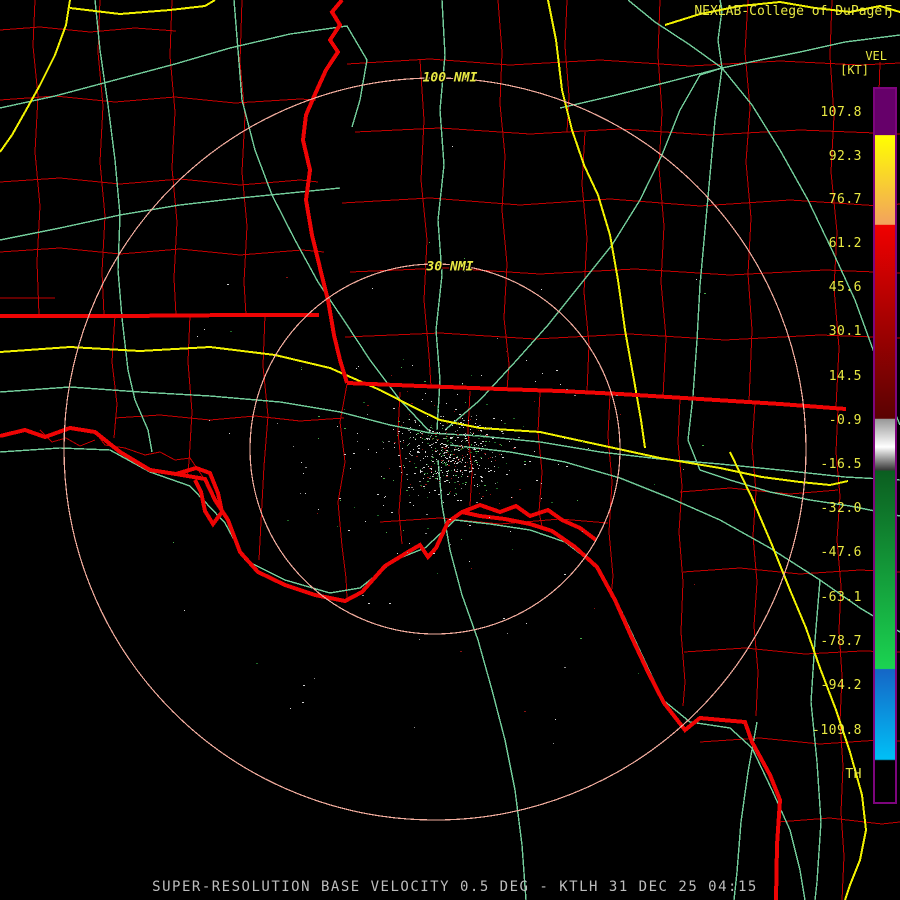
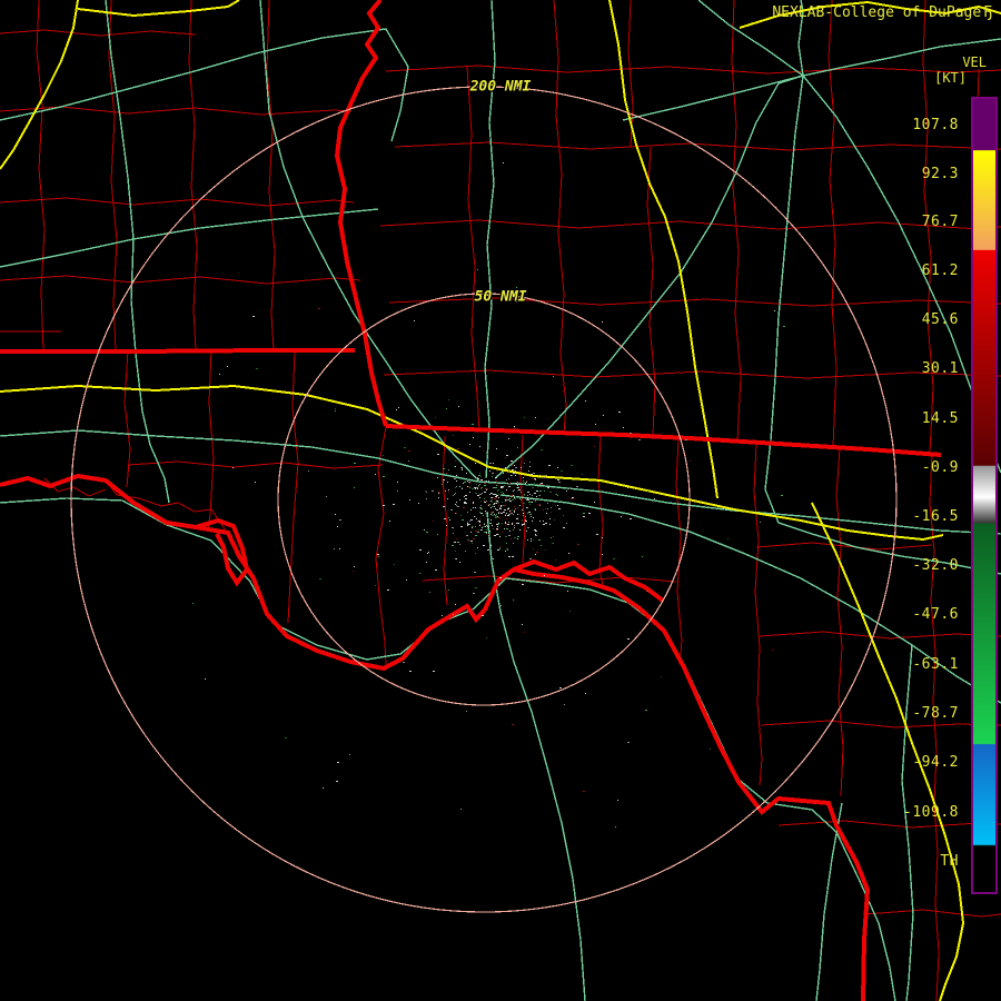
  NEXLAB-College of DuPage Ҕ
  VEL
  [KT]
  107.8
  92.3
  76.7
  61.2
  45.6
  30.1
  14.5
  -0.9
  -16.5
  -32.0
  -47.6
  -63.1
  -78.7
  -94.2
  -109.8
  TH
- 100 NMI
+ 200 NMI
- 30 NMI
+ 50 NMI
- SUPER-RESOLUTION BASE VELOCITY 0.5 DEG - KTLH 31 DEC 25 04:15
